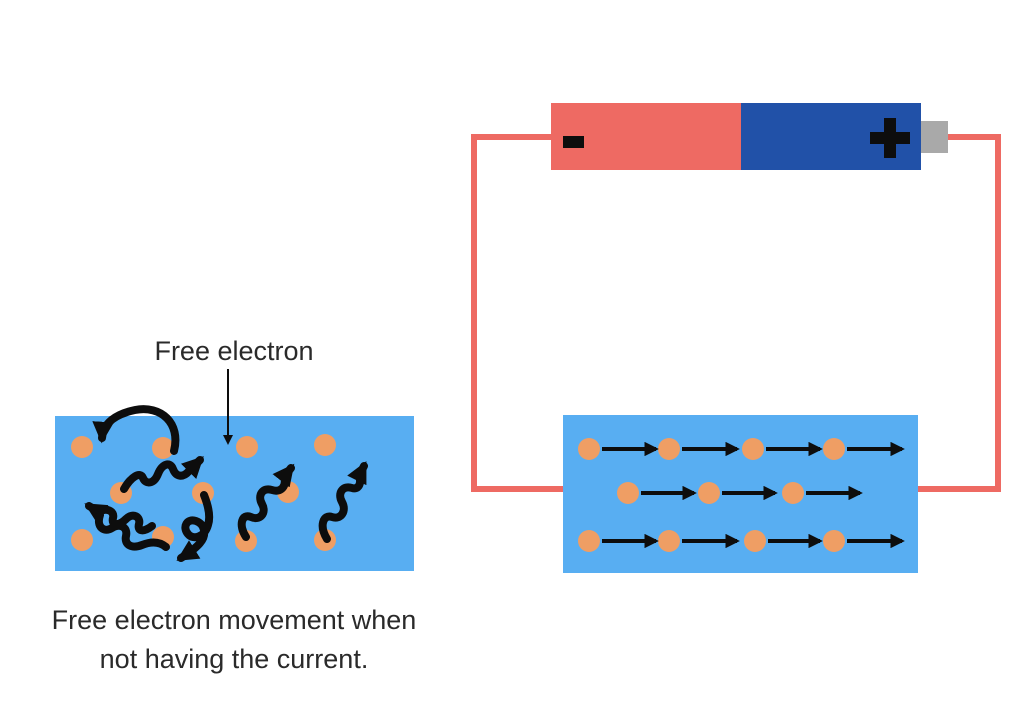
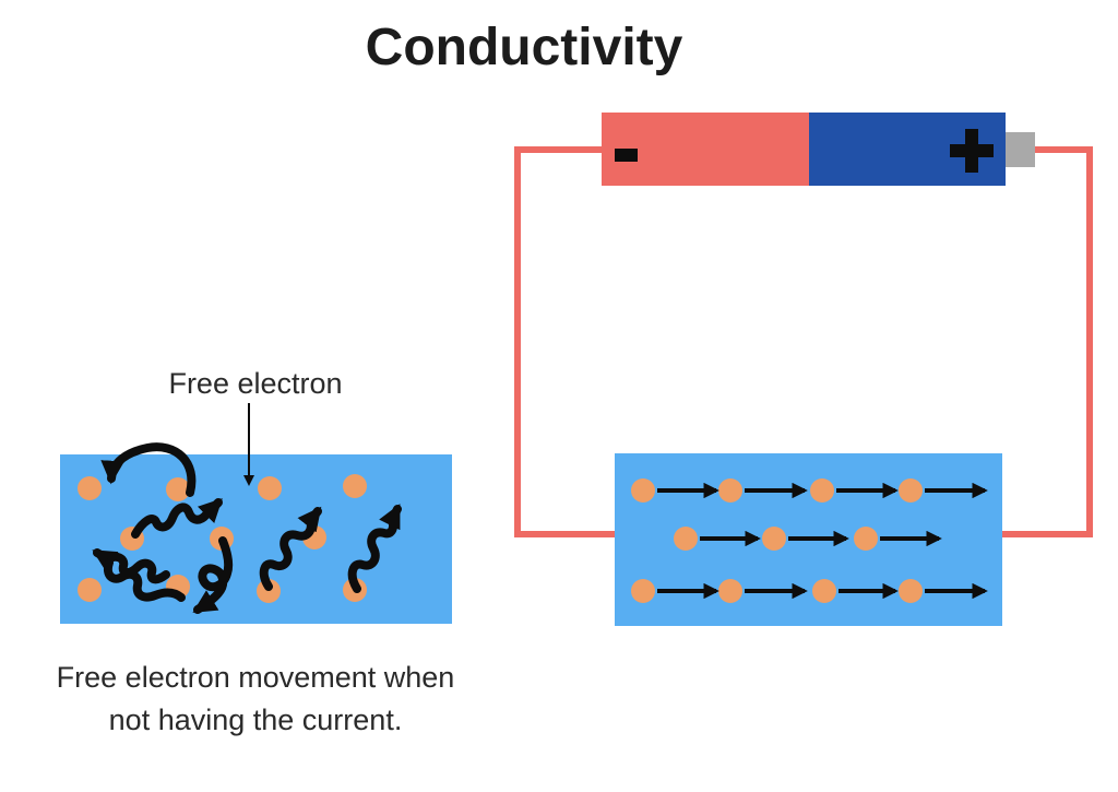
+ Conductivity
  Free electron
  Free electron movement when
  not having the current.
